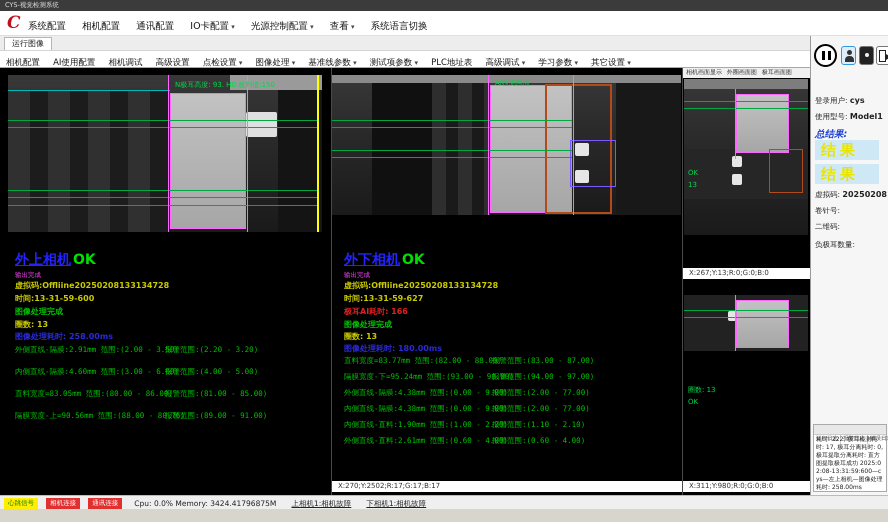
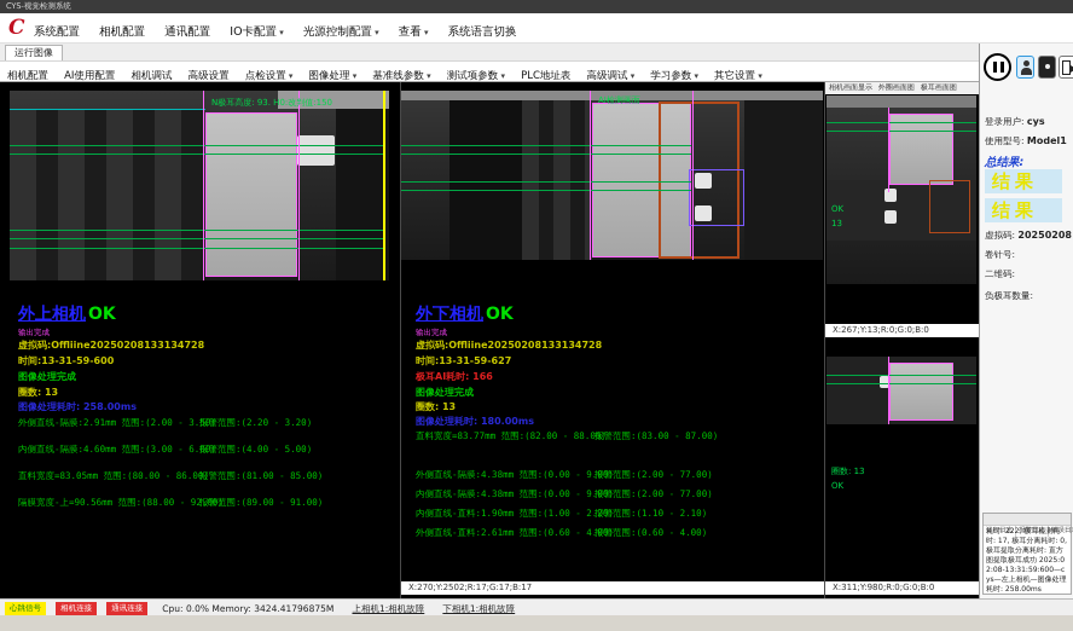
  CYS-视觉检测系统
  系统配置 相机配置 通讯配置 IO卡配置 光源控制配置 查看 系统语言切换
  运行图像
  相机配置 AI使用配置 相机调试 高级设置 点检设置 图像处理 基准线参数 测试项参数 PLC地址表 高级调试 学习参数 其它设置
  N极耳高度: 93. H0:改判值:150
  外上相机 OK
  输出完成
  虚拟码:Offliine20250208133134728
  时间:13-31-59-600
  图像处理完成
  圈数: 13
  图像处理耗时: 258.00ms
  外侧直线-隔膜:2.91mm 范围:(2.00 - 3.50)
  报警范围:(2.20 - 3.20)
  内侧直线-隔膜:4.60mm 范围:(3.00 - 6.00)
  报警范围:(4.00 - 5.00)
  直料宽度=83.05mm 范围:(80.00 - 86.00)
  报警范围:(81.00 - 85.00)
- 隔膜宽度-上=90.56mm 范围:(88.00 - 80.76)
+ 隔膜宽度-上=90.56mm 范围:(88.00 - 92.00)
  报警范围:(89.00 - 91.00)
  AI检测画面
  外下相机 OK
  输出完成
  虚拟码:Offliine20250208133134728
  时间:13-31-59-627
  极耳AI耗时: 166
  图像处理完成
  圈数: 13
  图像处理耗时: 180.00ms
  直料宽度=83.77mm 范围:(82.00 - 88.00)
  报警范围:(83.00 - 87.00)
- 隔膜宽度-下=95.24mm 范围:(93.00 - 98.00)
- 报警范围:(94.00 - 97.00)
  外侧直线-隔膜:4.38mm 范围:(0.00 - 9.00)
  报警范围:(2.00 - 77.00)
  内侧直线-隔膜:4.38mm 范围:(0.00 - 9.00)
  报警范围:(2.00 - 77.00)
  内侧直线-直料:1.90mm 范围:(1.00 - 2.20)
  报警范围:(1.10 - 2.10)
  外侧直线-直料:2.61mm 范围:(0.60 - 4.00)
  报警范围:(0.60 - 4.00)
  X:270;Y:2502;R:17;G:17;B:17
  OK
  13
  X:267;Y:13;R:0;G:0;B:0
  圈数: 13
  OK
  X:311;Y:980;R:0;G:0;B:0
  登录用户: cys
  使用型号: Model1
  总结果:
  结果
  结果
  虚拟码: 20250208
  卷针号:
  二维码:
  负极耳数量:
  心跳信号 相机连接 通讯连接 Cpu: 0.0% Memory: 3424.41796875M 上相机1:相机故障 下相机1:相机故障
